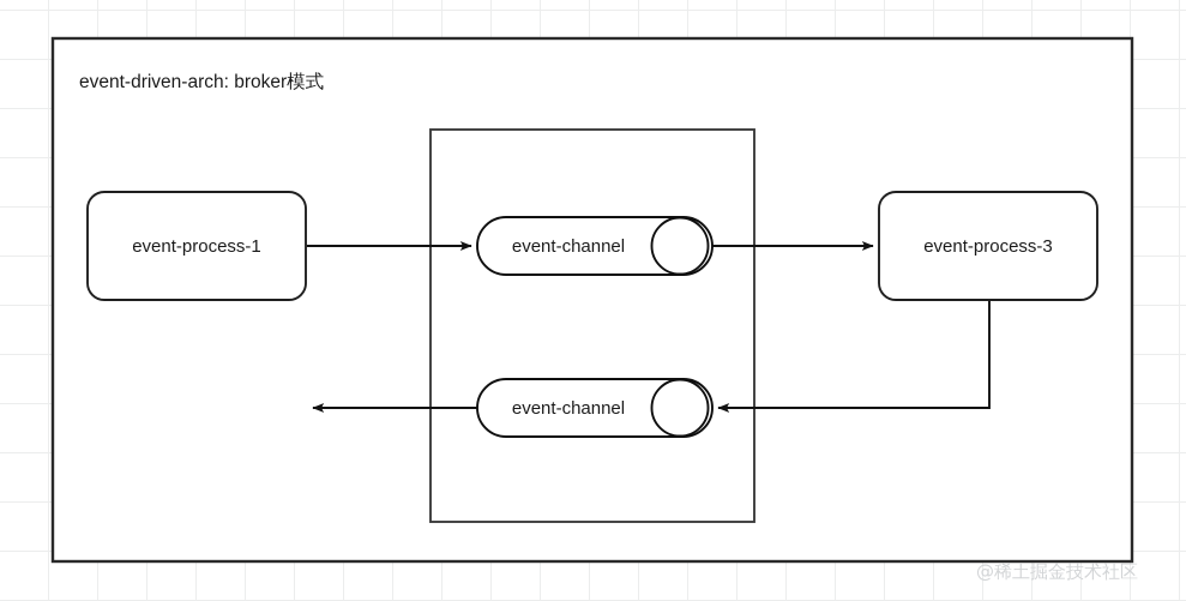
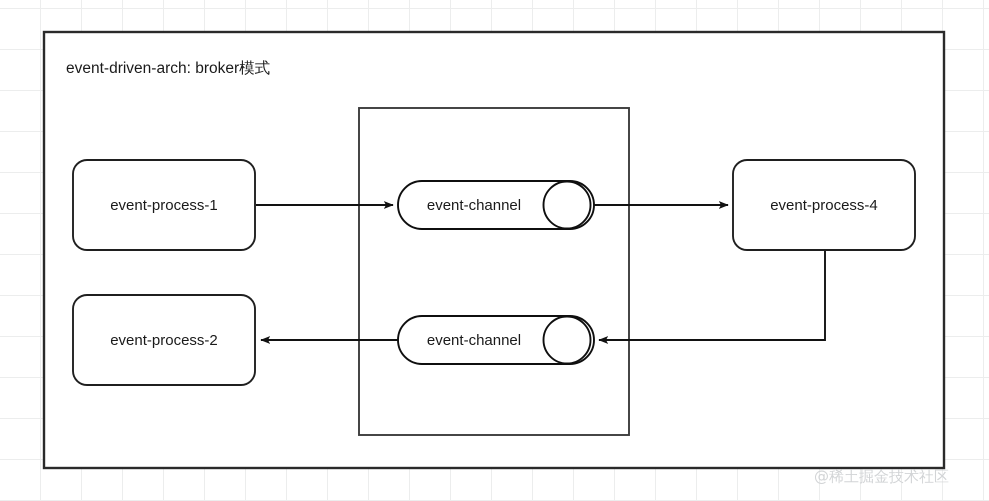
  event-driven-arch: broker模式
  event-process-1
+ event-process-2
- event-process-3
+ event-process-4
  event-channel
  event-channel
  @稀土掘金技术社区
